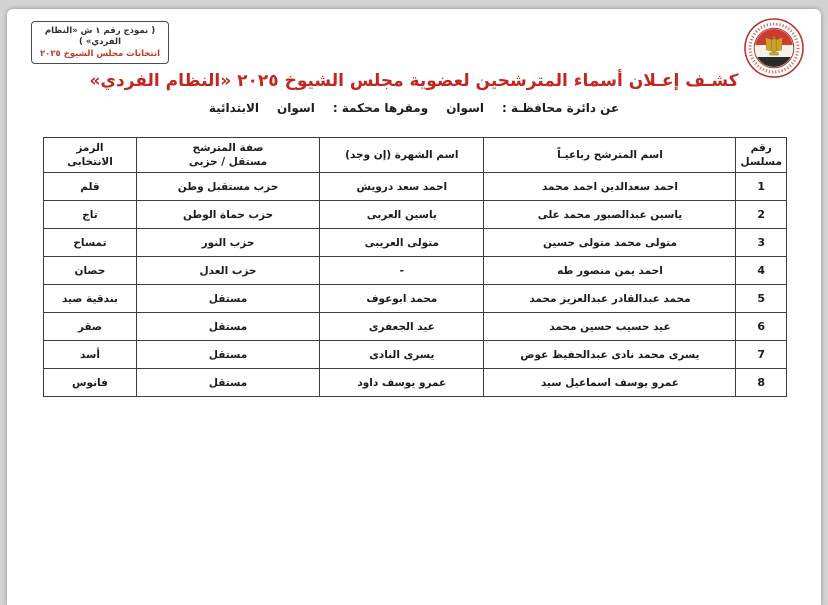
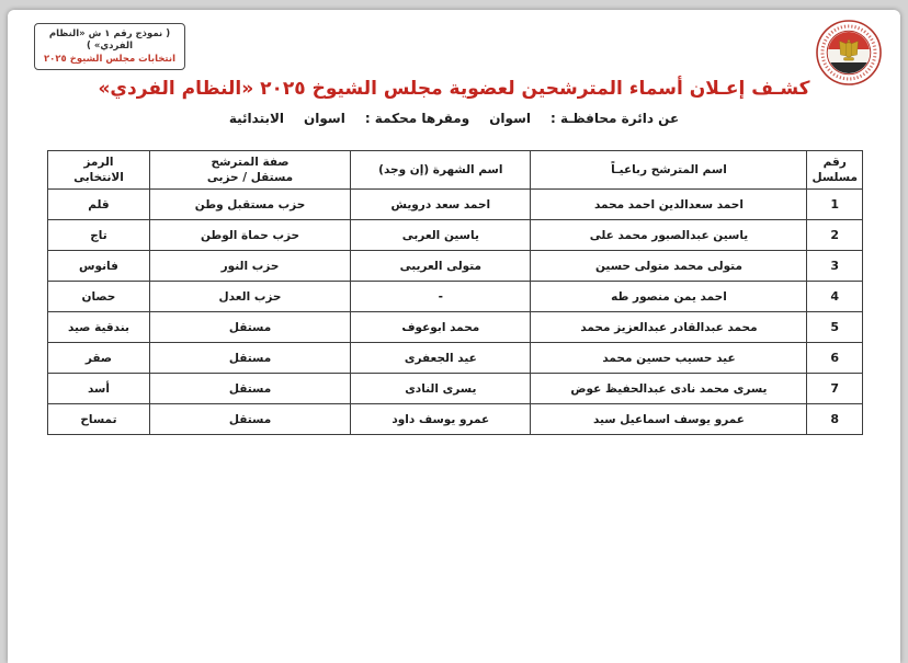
  ( نموذج رقم ١ ش «النظام الفردي» )
  انتخابات مجلس الشيوخ ٢٠٢٥
  كشـف إعـلان أسماء المترشحين لعضوية مجلس الشيوخ ٢٠٢٥ «النظام الفردي»
  عن دائرة محافظـة :
  اسوان
  ومقرها محكمة :
  اسوان
  الابتدائية
  رقم مسلسل	اسم المترشح رباعيـاً	اسم الشهرة (إن وجد)	صفة المترشح مستقل / حزبى	الرمز الانتخابى
  1	احمد سعدالدين احمد محمد	احمد سعد درويش	حزب مستقبل وطن	قلم
  2	ياسين عبدالصبور محمد على	ياسين العربى	حزب حماة الوطن	تاج
- 3	متولى محمد متولى حسين	متولى العريبى	حزب النور	تمساح
+ 3	متولى محمد متولى حسين	متولى العريبى	حزب النور	فانوس
  4	احمد يمن منصور طه	-	حزب العدل	حصان
  5	محمد عبدالقادر عبدالعزيز محمد	محمد ابوعوف	مستقل	بندقية صيد
  6	عيد حسيب حسين محمد	عيد الجعفرى	مستقل	صقر
  7	يسرى محمد نادى عبدالحفيظ عوض	يسرى النادى	مستقل	أسد
- 8	عمرو يوسف اسماعيل سيد	عمرو يوسف داود	مستقل	فانوس
+ 8	عمرو يوسف اسماعيل سيد	عمرو يوسف داود	مستقل	تمساح
